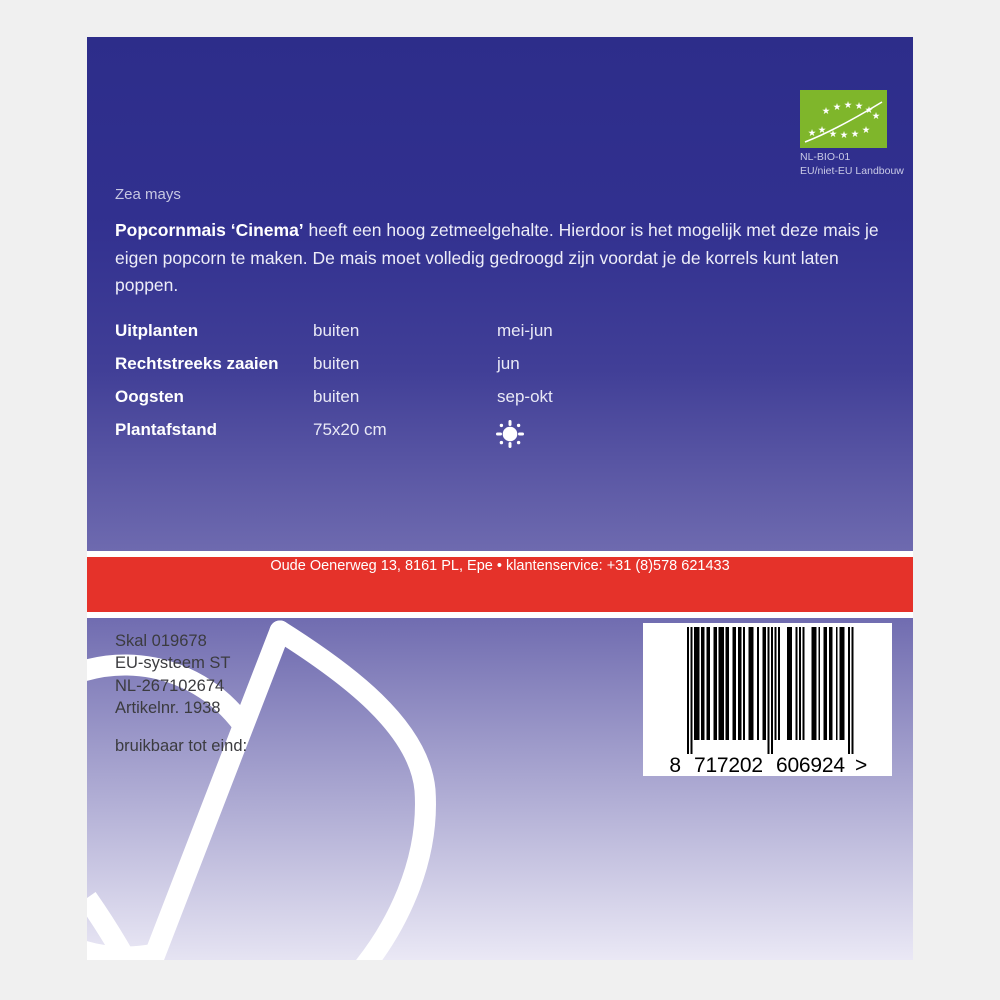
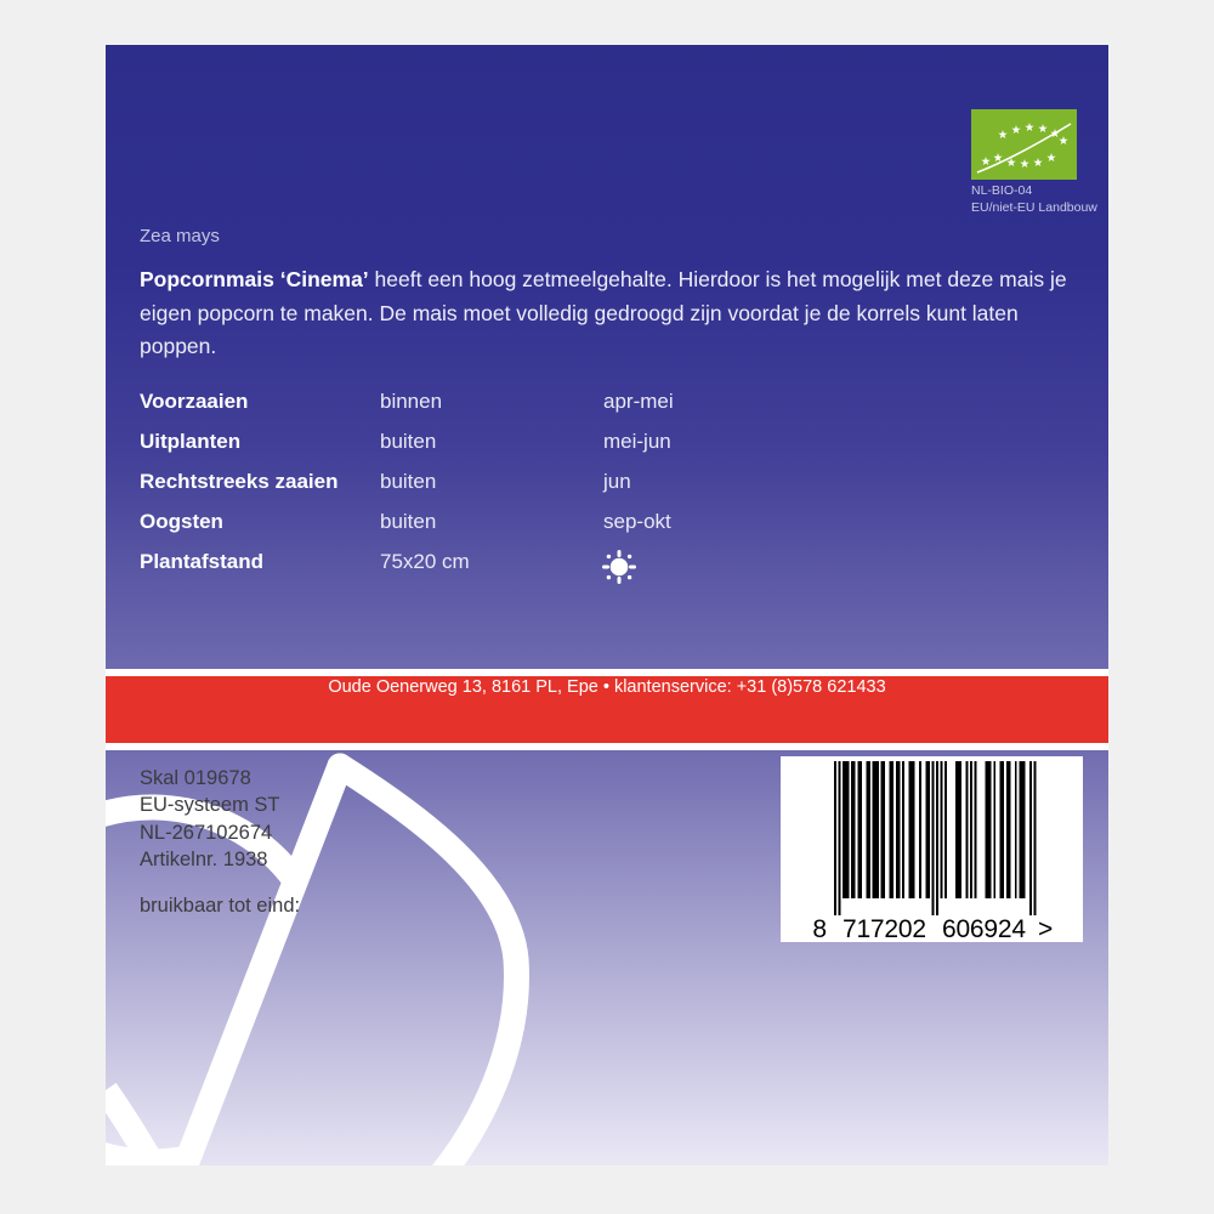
  ★
  ★
  ★
  ★
  ★
  ★
  ★
  ★
  ★
  ★
  ★
  ★
- NL-BIO-01
+ NL-BIO-04
  EU/niet-EU Landbouw
  Zea mays
  Popcornmais ‘Cinema’ heeft een hoog zetmeelgehalte. Hierdoor is het mogelijk met deze mais je eigen popcorn te maken. De mais moet volledig gedroogd zijn voordat je de korrels kunt laten poppen.
+ Voorzaaien
+ binnen
+ apr-mei
  Uitplanten
  buiten
  mei-jun
  Rechtstreeks zaaien
  buiten
  jun
  Oogsten
  buiten
  sep-okt
  Plantafstand
  75x20 cm
  Oude Oenerweg 13, 8161 PL, Epe • klantenservice: +31 (8)578 621433
  Skal 019678
  EU-systeem ST
  NL-267102674
  Artikelnr. 1938
  bruikbaar tot eind:
  8
  717202
  606924
  >
